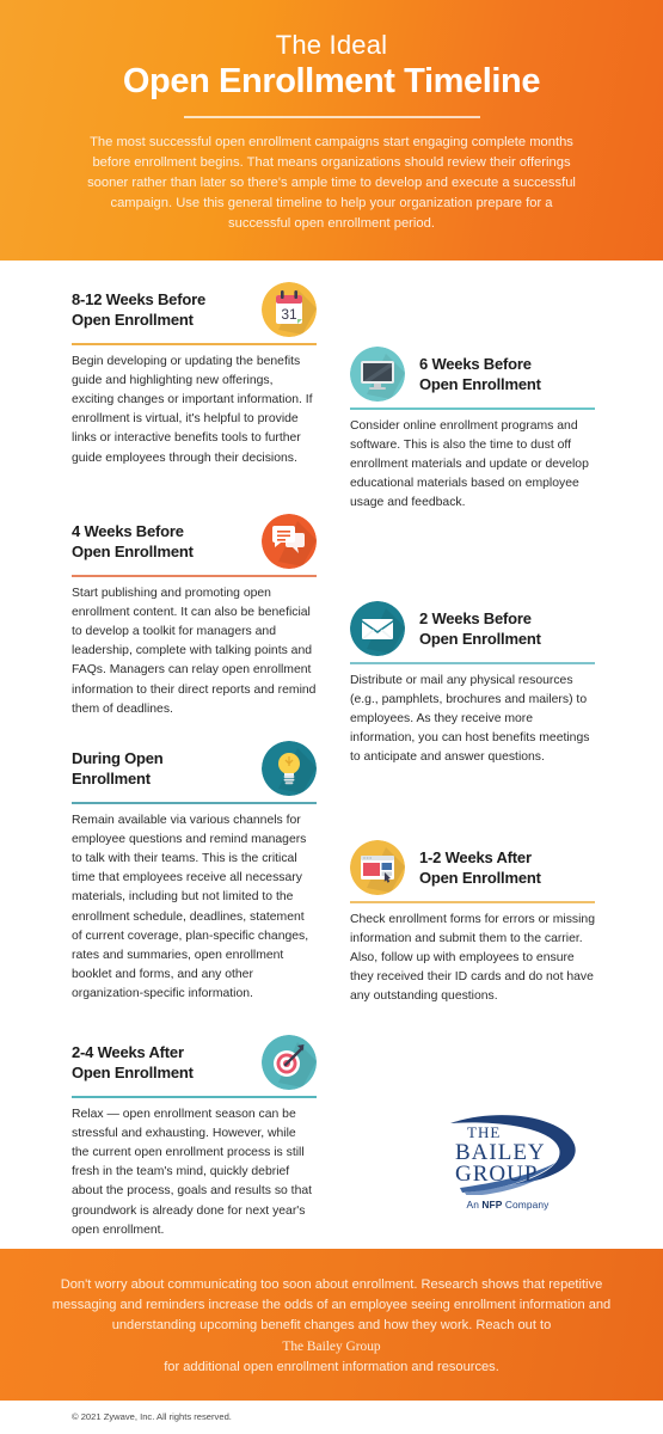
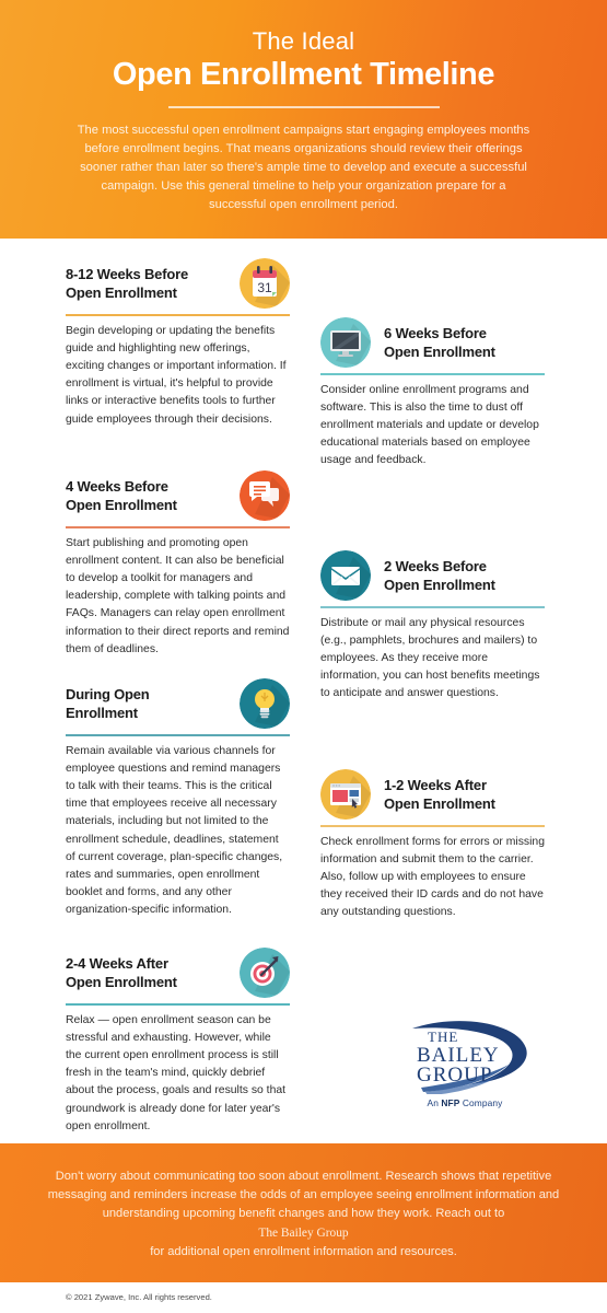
  The Ideal
  Open Enrollment Timeline
- The most successful open enrollment campaigns start engaging complete months before enrollment begins. That means organizations should review their offerings sooner rather than later so there's ample time to develop and execute a successful campaign. Use this general timeline to help your organization prepare for a successful open enrollment period.
+ The most successful open enrollment campaigns start engaging employees months before enrollment begins. That means organizations should review their offerings sooner rather than later so there's ample time to develop and execute a successful campaign. Use this general timeline to help your organization prepare for a successful open enrollment period.
  31
  8-12 Weeks Before
  Open Enrollment
  Begin developing or updating the benefits guide and highlighting new offerings, exciting changes or important information. If enrollment is virtual, it's helpful to provide links or interactive benefits tools to further guide employees through their decisions.
  6 Weeks Before
  Open Enrollment
  Consider online enrollment programs and software. This is also the time to dust off enrollment materials and update or develop educational materials based on employee usage and feedback.
  4 Weeks Before
  Open Enrollment
  Start publishing and promoting open enrollment content. It can also be beneficial to develop a toolkit for managers and leadership, complete with talking points and FAQs. Managers can relay open enrollment information to their direct reports and remind them of deadlines.
  2 Weeks Before
  Open Enrollment
  Distribute or mail any physical resources (e.g., pamphlets, brochures and mailers) to employees. As they receive more information, you can host benefits meetings to anticipate and answer questions.
  During Open
  Enrollment
  Remain available via various channels for employee questions and remind managers to talk with their teams. This is the critical time that employees receive all necessary materials, including but not limited to the enrollment schedule, deadlines, statement of current coverage, plan-specific changes, rates and summaries, open enrollment booklet and forms, and any other organization-specific information.
  1-2 Weeks After
  Open Enrollment
  Check enrollment forms for errors or missing information and submit them to the carrier. Also, follow up with employees to ensure they received their ID cards and do not have any outstanding questions.
  2-4 Weeks After
  Open Enrollment
- Relax — open enrollment season can be stressful and exhausting. However, while the current open enrollment process is still fresh in the team's mind, quickly debrief about the process, goals and results so that groundwork is already done for next year's open enrollment.
+ Relax — open enrollment season can be stressful and exhausting. However, while the current open enrollment process is still fresh in the team's mind, quickly debrief about the process, goals and results so that groundwork is already done for later year's open enrollment.
  THE
  BAILEY
  GROUP
  An NFP Company
  Don't worry about communicating too soon about enrollment. Research shows that repetitive messaging and reminders increase the odds of an employee seeing enrollment information and understanding upcoming benefit changes and how they work. Reach out to
  The Bailey Group
  for additional open enrollment information and resources.
  © 2021 Zywave, Inc. All rights reserved.
